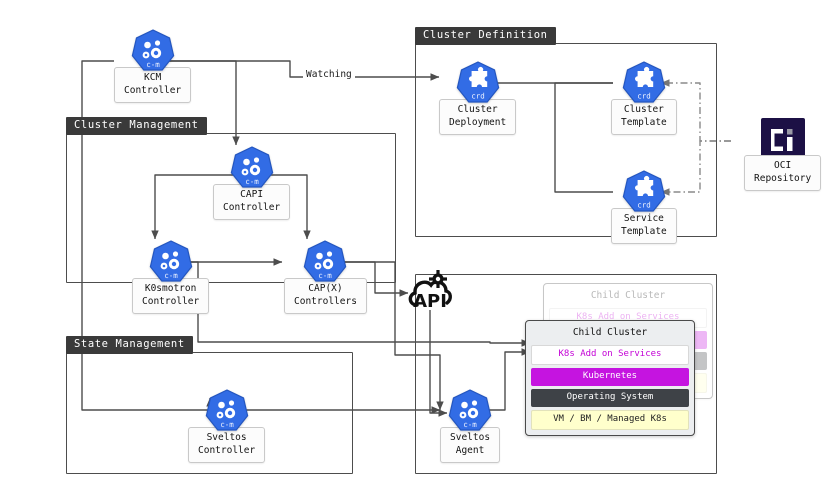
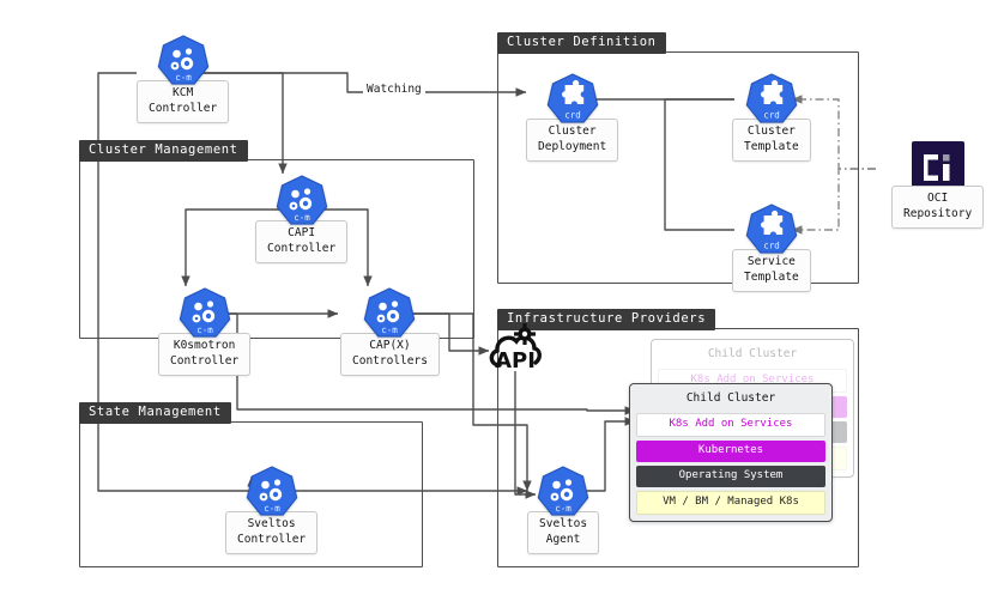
  Cluster Management
  Cluster Definition
  State Management
+ Infrastructure Providers
  c-m
  KCM
  Controller
  c-m
  CAPI
  Controller
  c-m
  K0smotron
  Controller
  c-m
  CAP(X)
  Controllers
  c-m
  Sveltos
  Controller
  c-m
  Sveltos
  Agent
  crd
  Cluster
  Deployment
  crd
  Cluster
  Template
  crd
  Service
  Template
  OCI
  Repository
  API
  Watching
  Child Cluster
  K8s Add on Services
  Child Cluster
  K8s Add on Services
  Kubernetes
  Operating System
  VM / BM / Managed K8s
